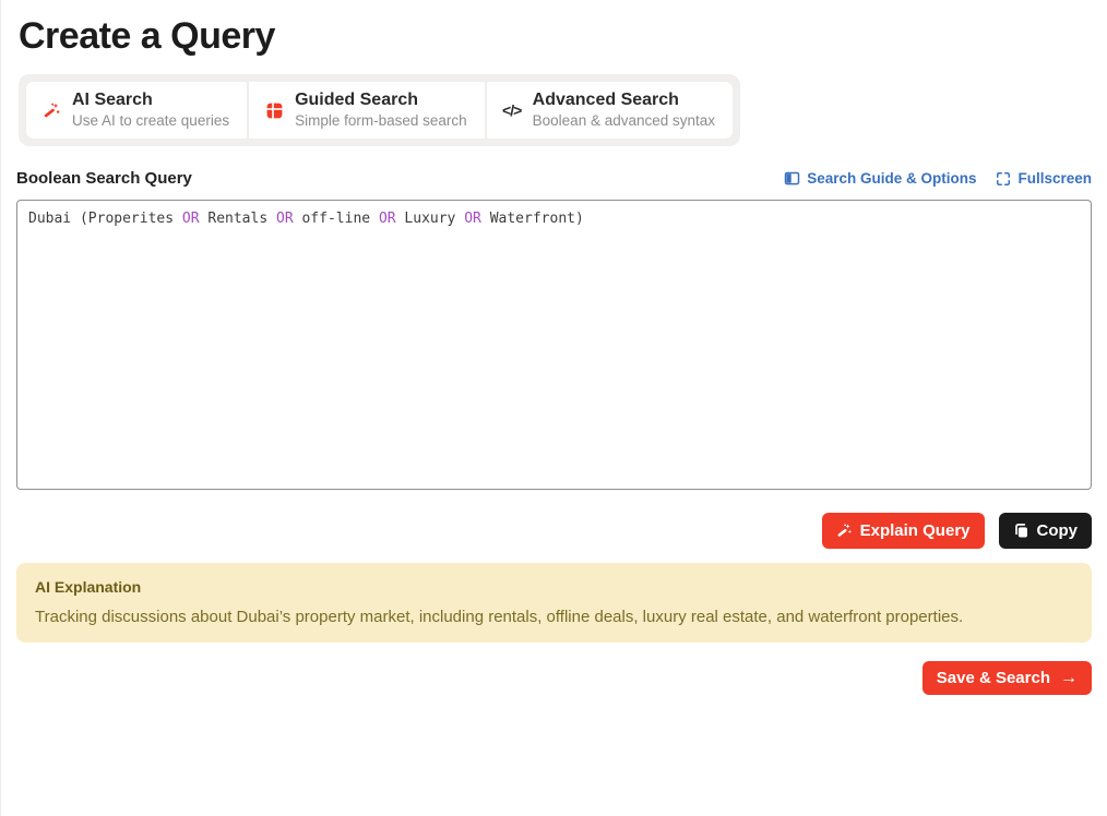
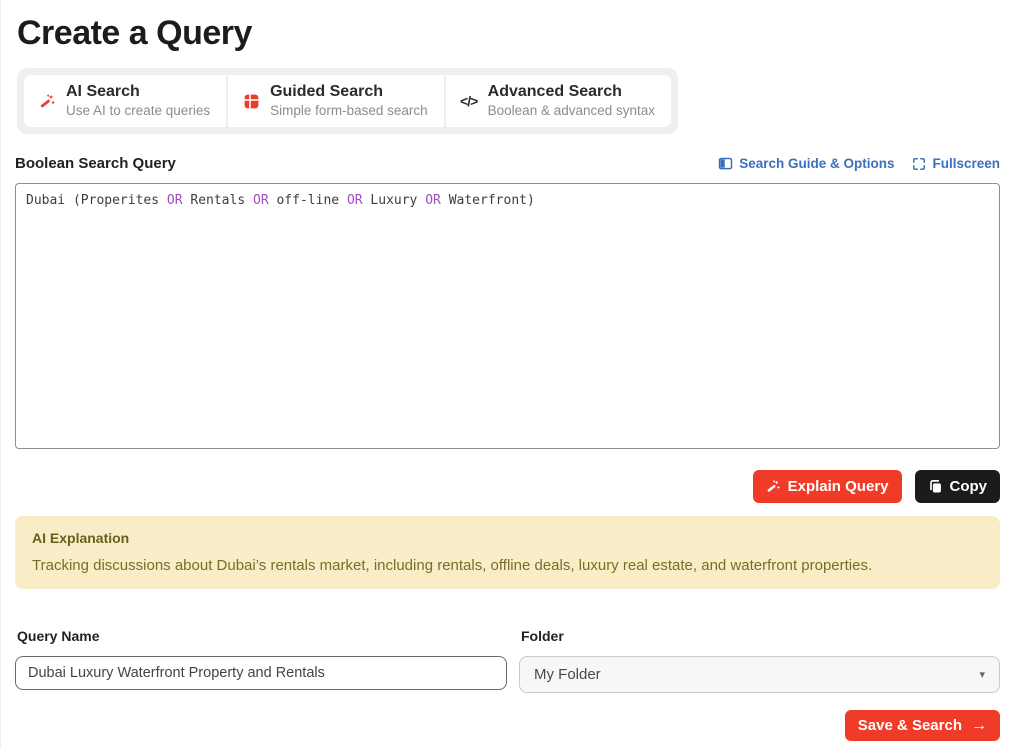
  Create a Query
  AI Search
  Use AI to create queries
  Guided Search
  Simple form-based search
  </>
  Advanced Search
  Boolean & advanced syntax
  Boolean Search Query
  Search Guide & Options
  Fullscreen
  Dubai (Properites OR Rentals OR off-line OR Luxury OR Waterfront)
  Explain Query
  Copy
  AI Explanation
- Tracking discussions about Dubai’s property market, including rentals, offline deals, luxury real estate, and waterfront properties.
+ Tracking discussions about Dubai’s rentals market, including rentals, offline deals, luxury real estate, and waterfront properties.
+ Query Name
+ Dubai Luxury Waterfront Property and Rentals
+ Folder
+ My Folder
+ ▾
  Save & Search
  →
